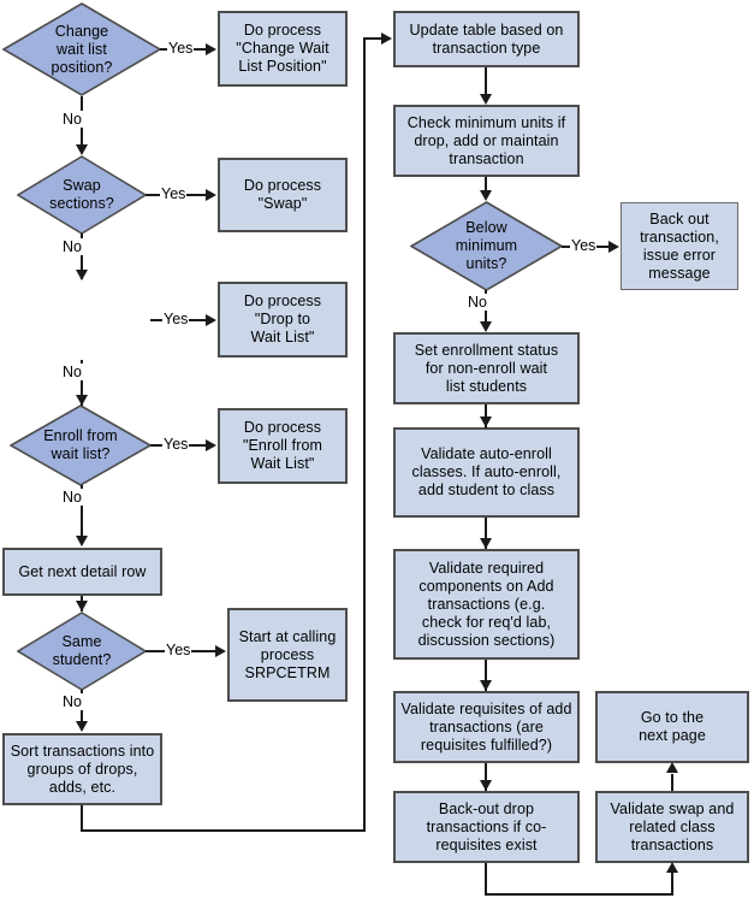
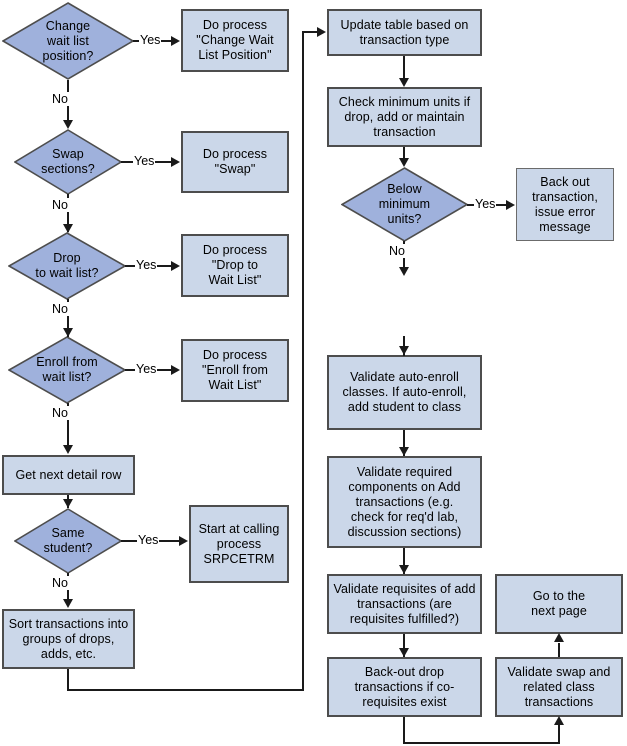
  Change
  wait list
  position?
  Swap
  sections?
+ Drop
+ to wait list?
  Enroll from
  wait list?
  Same
  student?
  Do process
  "Change Wait
  List Position"
  Do process
  "Swap"
  Do process
  "Drop to
  Wait List"
  Do process
  "Enroll from
  Wait List"
  Get next detail row
  Start at calling
  process
  SRPCETRM
  Sort transactions into
  groups of drops,
  adds, etc.
  Update table based on
  transaction type
  Check minimum units if
  drop, add or maintain
  transaction
  Below
  minimum
  units?
  Back out
  transaction,
  issue error
  message
- Set enrollment status
- for non-enroll wait
- list students
  Validate auto-enroll
  classes. If auto-enroll,
  add student to class
  Validate required
  components on Add
  transactions (e.g.
  check for req'd lab,
  discussion sections)
  Validate requisites of add
  transactions (are
  requisites fulfilled?)
  Back-out drop
  transactions if co-
  requisites exist
  Go to the
  next page
  Validate swap and
  related class
  transactions
  Yes
  No
  Yes
  No
  Yes
  No
  Yes
  No
  Yes
  No
  Yes
  No
